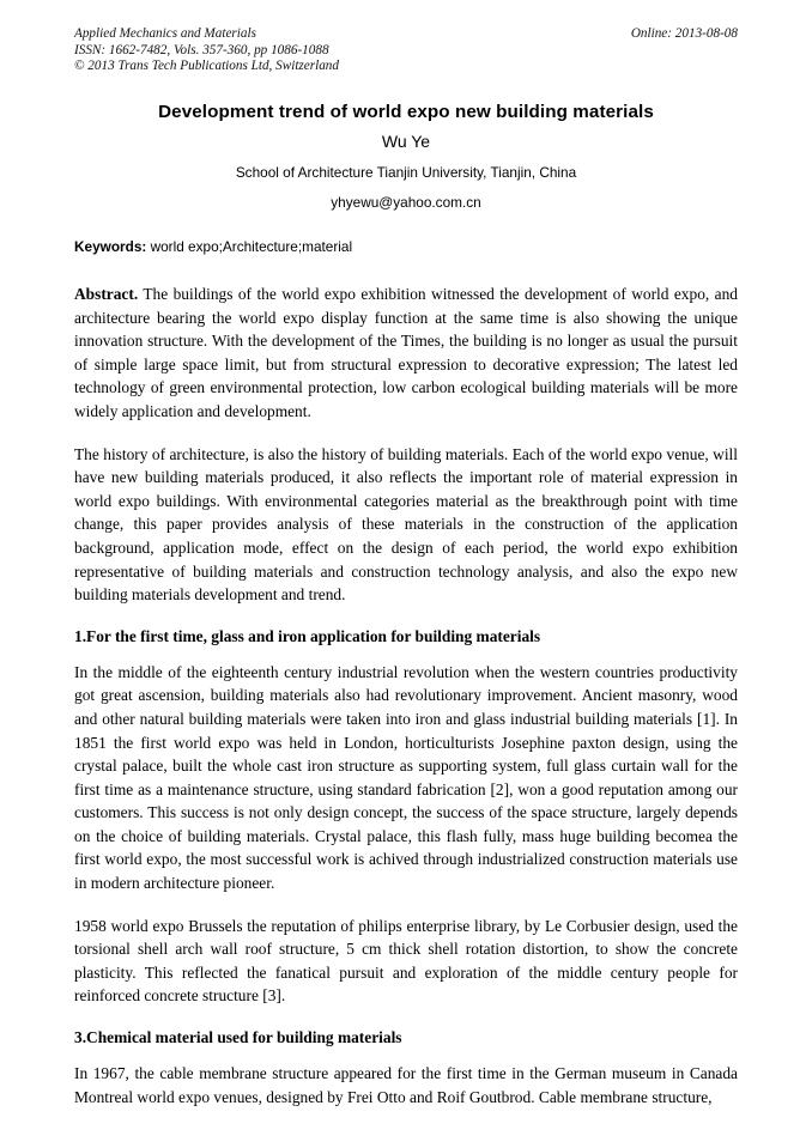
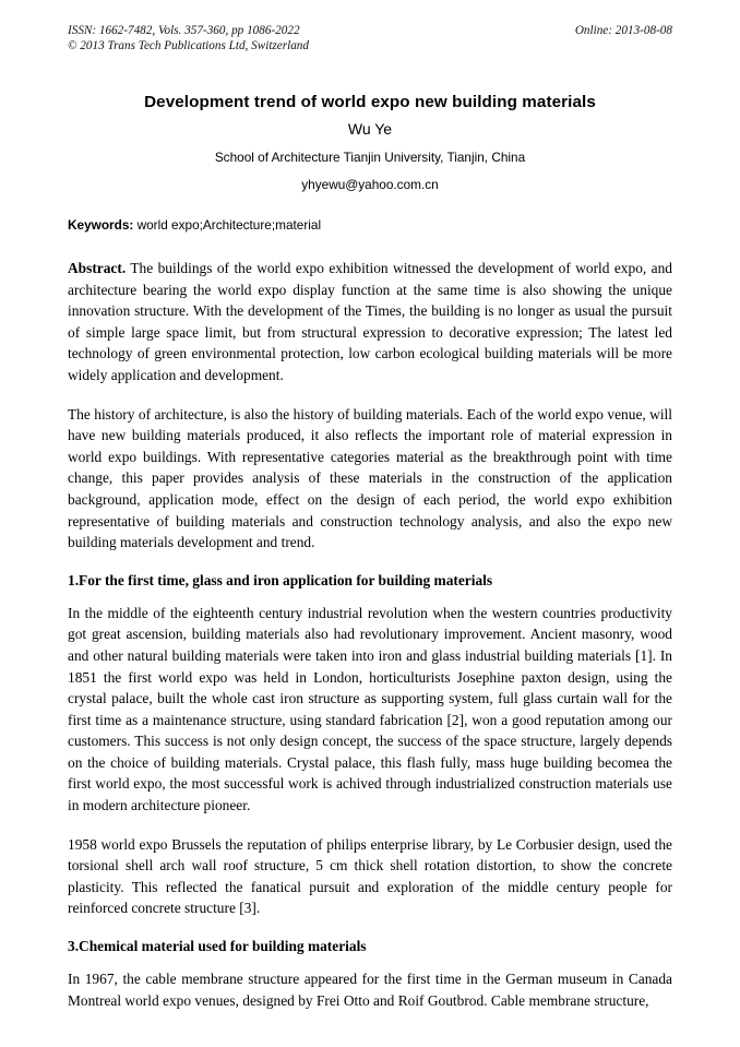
- Applied Mechanics and Materials
- ISSN: 1662-7482, Vols. 357-360, pp 1086-1088
+ ISSN: 1662-7482, Vols. 357-360, pp 1086-2022
  © 2013 Trans Tech Publications Ltd, Switzerland
  Online: 2013-08-08
  Development trend of world expo new building materials
  Wu Ye
  School of Architecture Tianjin University, Tianjin, China
  yhyewu@yahoo.com.cn
  Keywords: world expo;Architecture;material
  Abstract. The buildings of the world expo exhibition witnessed the development of world expo, and architecture bearing the world expo display function at the same time is also showing the unique innovation structure. With the development of the Times, the building is no longer as usual the pursuit of simple large space limit, but from structural expression to decorative expression; The latest led technology of green environmental protection, low carbon ecological building materials will be more widely application and development.
- The history of architecture, is also the history of building materials. Each of the world expo venue, will have new building materials produced, it also reflects the important role of material expression in world expo buildings. With environmental categories material as the breakthrough point with time change, this paper provides analysis of these materials in the construction of the application background, application mode, effect on the design of each period, the world expo exhibition representative of building materials and construction technology analysis, and also the expo new building materials development and trend.
+ The history of architecture, is also the history of building materials. Each of the world expo venue, will have new building materials produced, it also reflects the important role of material expression in world expo buildings. With representative categories material as the breakthrough point with time change, this paper provides analysis of these materials in the construction of the application background, application mode, effect on the design of each period, the world expo exhibition representative of building materials and construction technology analysis, and also the expo new building materials development and trend.
  1.For the first time, glass and iron application for building materials
  In the middle of the eighteenth century industrial revolution when the western countries productivity got great ascension, building materials also had revolutionary improvement. Ancient masonry, wood and other natural building materials were taken into iron and glass industrial building materials [1]. In 1851 the first world expo was held in London, horticulturists Josephine paxton design, using the crystal palace, built the whole cast iron structure as supporting system, full glass curtain wall for the first time as a maintenance structure, using standard fabrication [2], won a good reputation among our customers. This success is not only design concept, the success of the space structure, largely depends on the choice of building materials. Crystal palace, this flash fully, mass huge building becomea the first world expo, the most successful work is achived through industrialized construction materials use in modern architecture pioneer.
  1958 world expo Brussels the reputation of philips enterprise library, by Le Corbusier design, used the torsional shell arch wall roof structure, 5 cm thick shell rotation distortion, to show the concrete plasticity. This reflected the fanatical pursuit and exploration of the middle century people for reinforced concrete structure [3].
  3.Chemical material used for building materials
  In 1967, the cable membrane structure appeared for the first time in the German museum in Canada Montreal world expo venues, designed by Frei Otto and Roif Goutbrod. Cable membrane structure,
